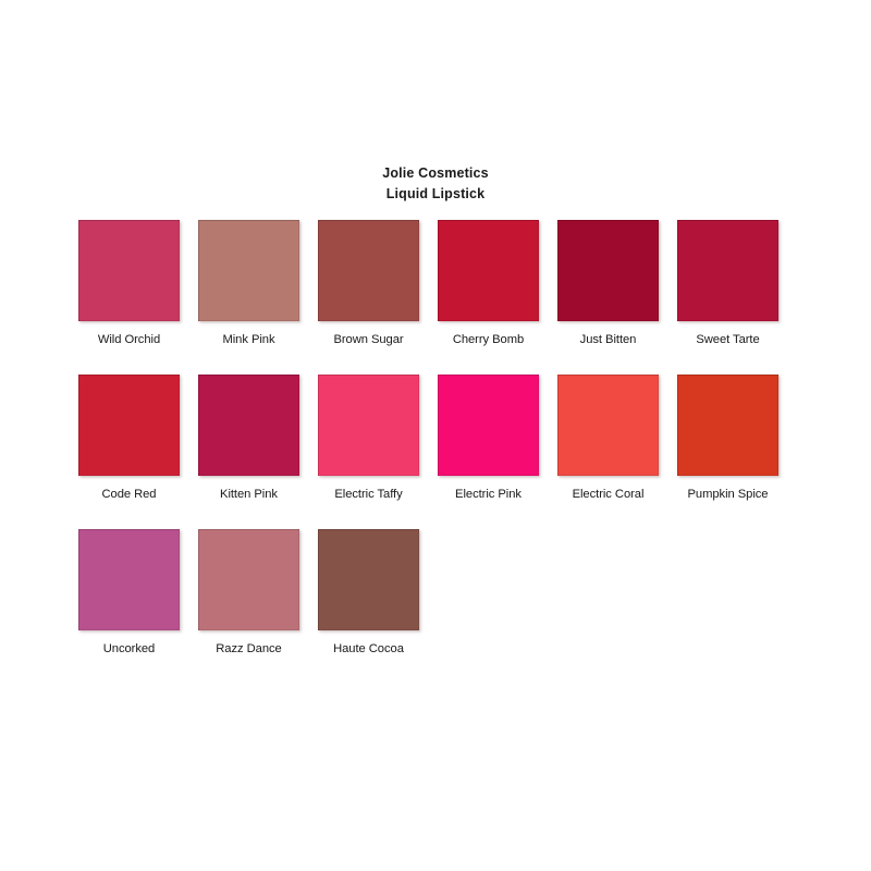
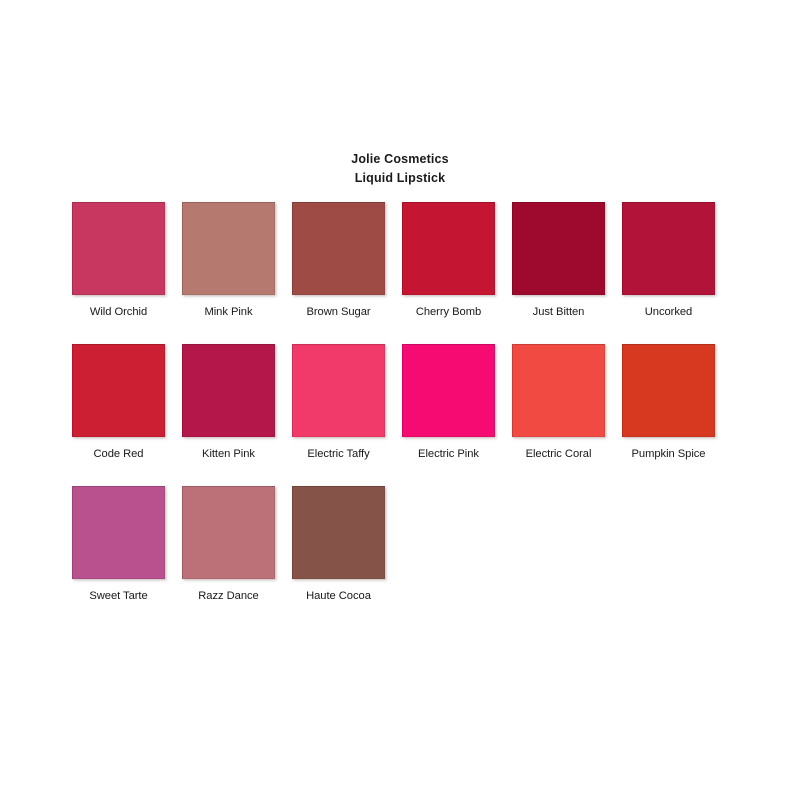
  Jolie Cosmetics
  Liquid Lipstick
  Wild Orchid
  Mink Pink
  Brown Sugar
  Cherry Bomb
  Just Bitten
- Sweet Tarte
+ Uncorked
  Code Red
  Kitten Pink
  Electric Taffy
  Electric Pink
  Electric Coral
  Pumpkin Spice
- Uncorked
+ Sweet Tarte
  Razz Dance
  Haute Cocoa
